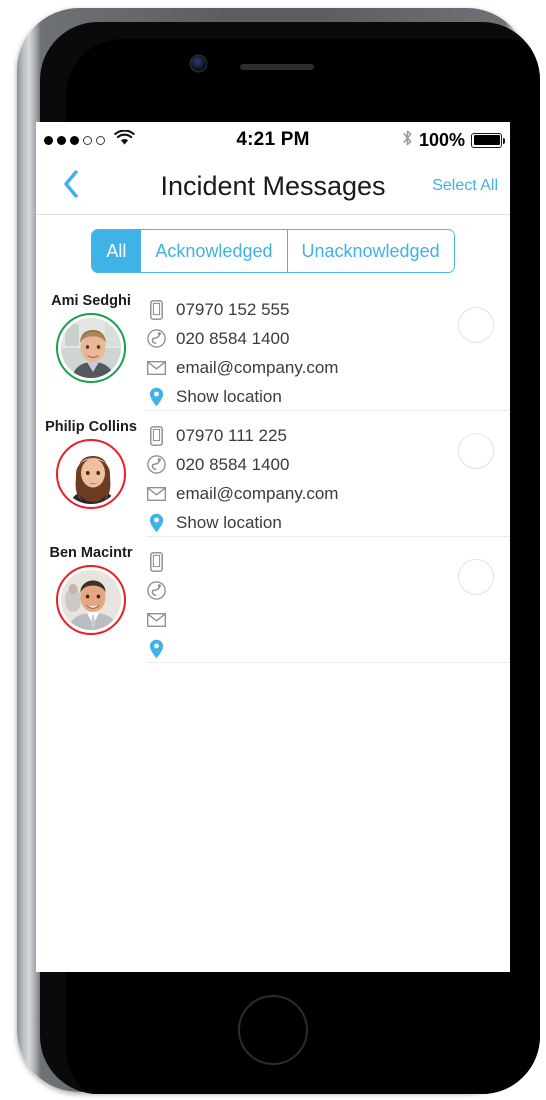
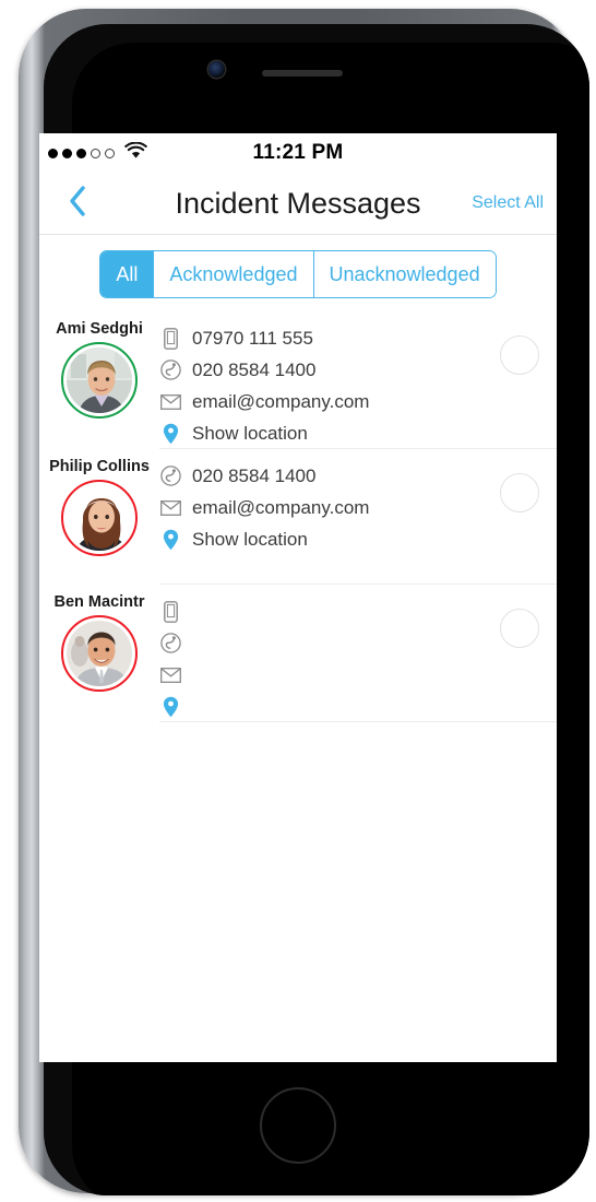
- 4:21 PM
+ 11:21 PM
- 100%
  Incident Messages
  Select All
  All
  Acknowledged
  Unacknowledged
  Ami Sedghi
- 07970 152 555
+ 07970 111 555
  020 8584 1400
  email@company.com
  Show location
  Philip Collins
- 07970 111 225
  020 8584 1400
  email@company.com
  Show location
  Ben Macintr
